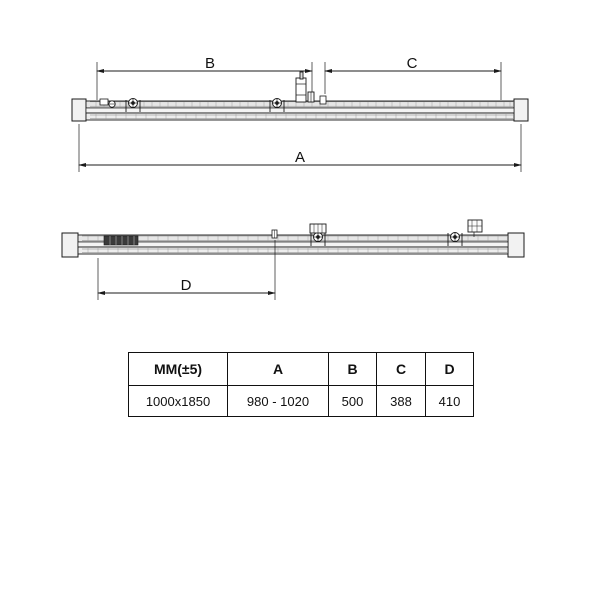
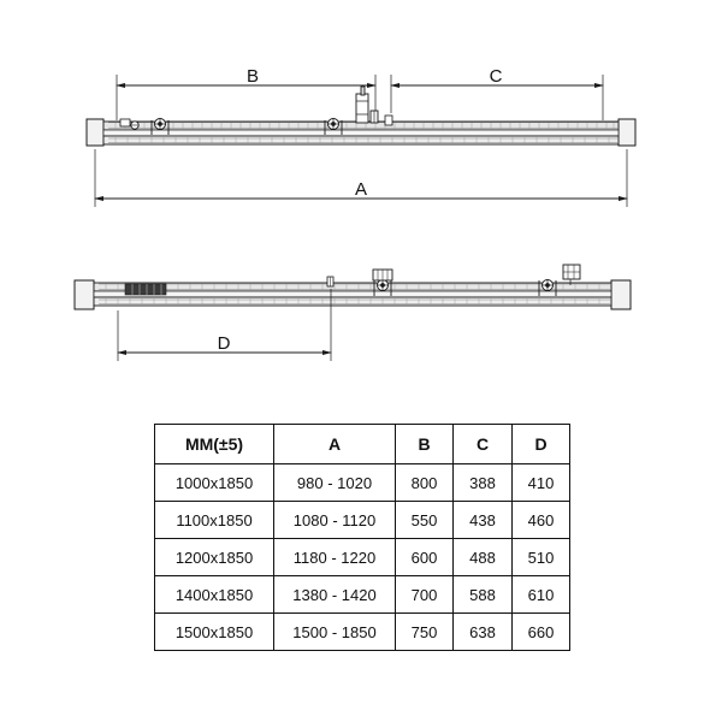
  B
  C
  A
  D
  MM(±5)	A	B	C	D
- 1000x1850	980 - 1020	500	388	410
+ 1000x1850	980 - 1020	800	388	410
+ 1100x1850	1080 - 1120	550	438	460
+ 1200x1850	1180 - 1220	600	488	510
+ 1400x1850	1380 - 1420	700	588	610
+ 1500x1850	1500 - 1850	750	638	660
